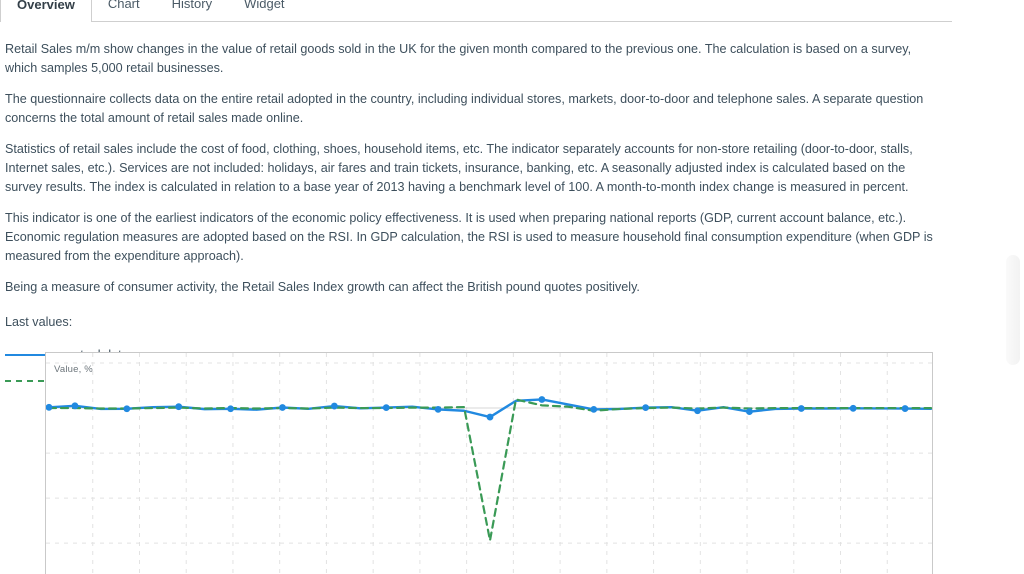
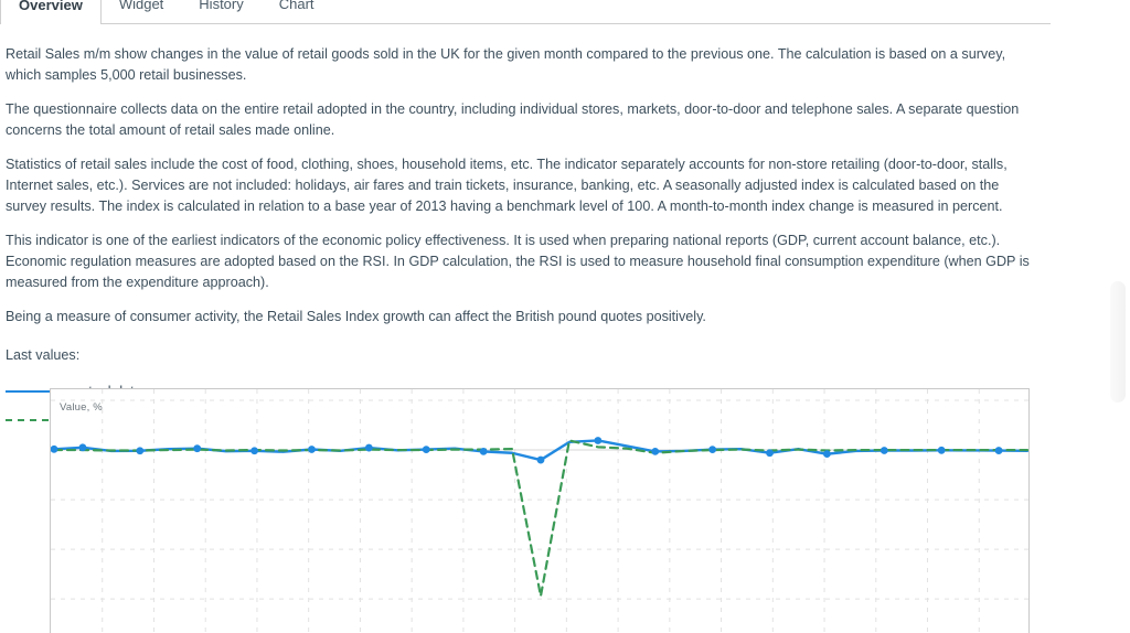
  Overview
- Chart
+ Widget
  History
- Widget
+ Chart
  Retail Sales m/m show changes in the value of retail goods sold in the UK for the given month compared to the previous one. The calculation is based on a survey, which samples 5,000 retail businesses.
  The questionnaire collects data on the entire retail adopted in the country, including individual stores, markets, door-to-door and telephone sales. A separate question concerns the total amount of retail sales made online.
  Statistics of retail sales include the cost of food, clothing, shoes, household items, etc. The indicator separately accounts for non-store retailing (door-to-door, stalls, Internet sales, etc.). Services are not included: holidays, air fares and train tickets, insurance, banking, etc. A seasonally adjusted index is calculated based on the survey results. The index is calculated in relation to a base year of 2013 having a benchmark level of 100. A month-to-month index change is measured in percent.
  This indicator is one of the earliest indicators of the economic policy effectiveness. It is used when preparing national reports (GDP, current account balance, etc.). Economic regulation measures are adopted based on the RSI. In GDP calculation, the RSI is used to measure household final consumption expenditure (when GDP is measured from the expenditure approach).
  Being a measure of consumer activity, the Retail Sales Index growth can affect the British pound quotes positively.
  Last values:
  Value, %
